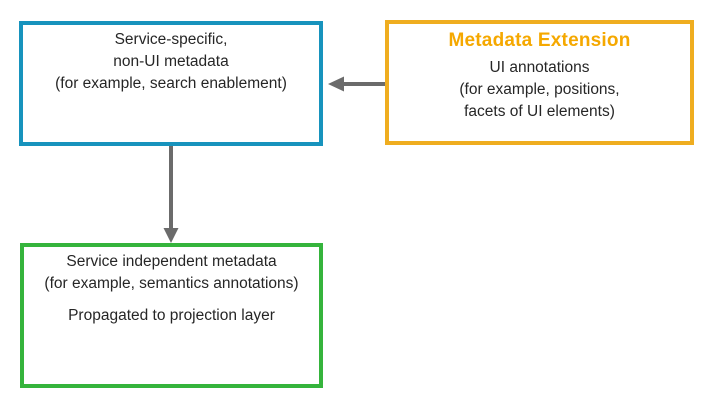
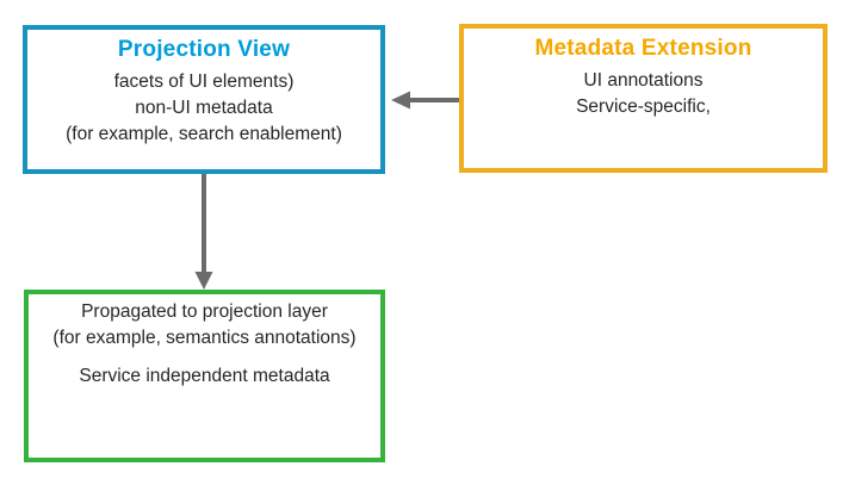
+ Projection View
- Service-specific,
+ facets of UI elements)
  non-UI metadata
  (for example, search enablement)
  Metadata Extension
  UI annotations
- (for example, positions,
- facets of UI elements)
+ Service-specific,
- Service independent metadata
+ Propagated to projection layer
  (for example, semantics annotations)
- Propagated to projection layer
+ Service independent metadata
